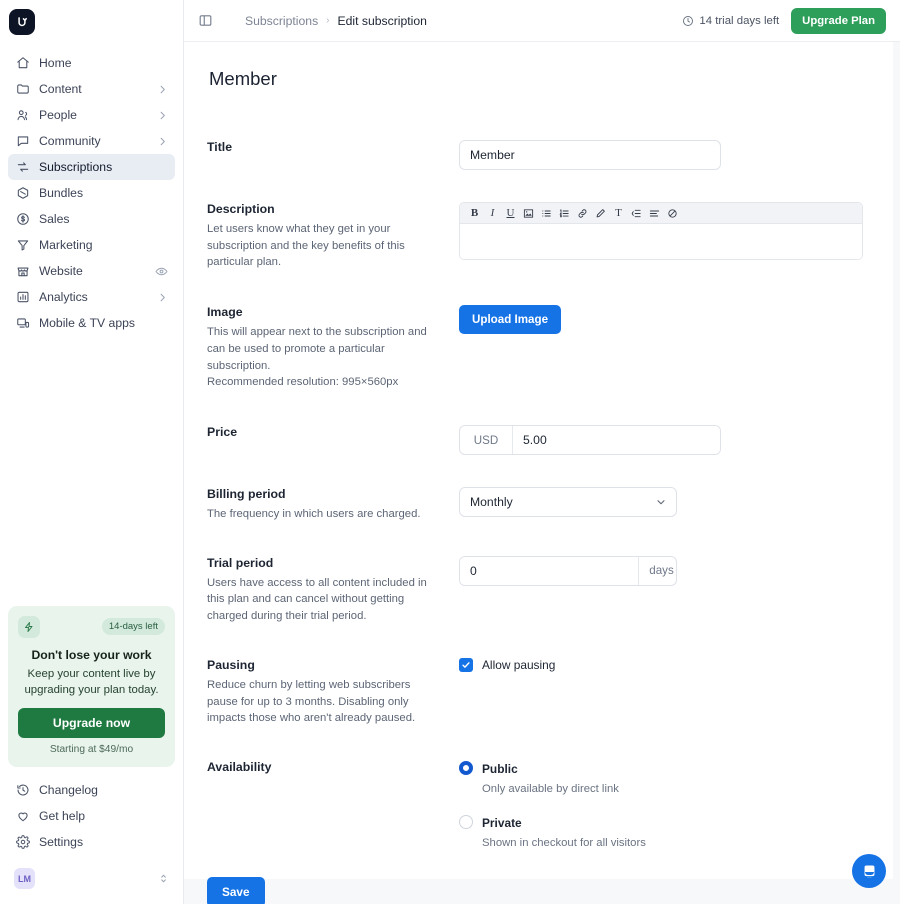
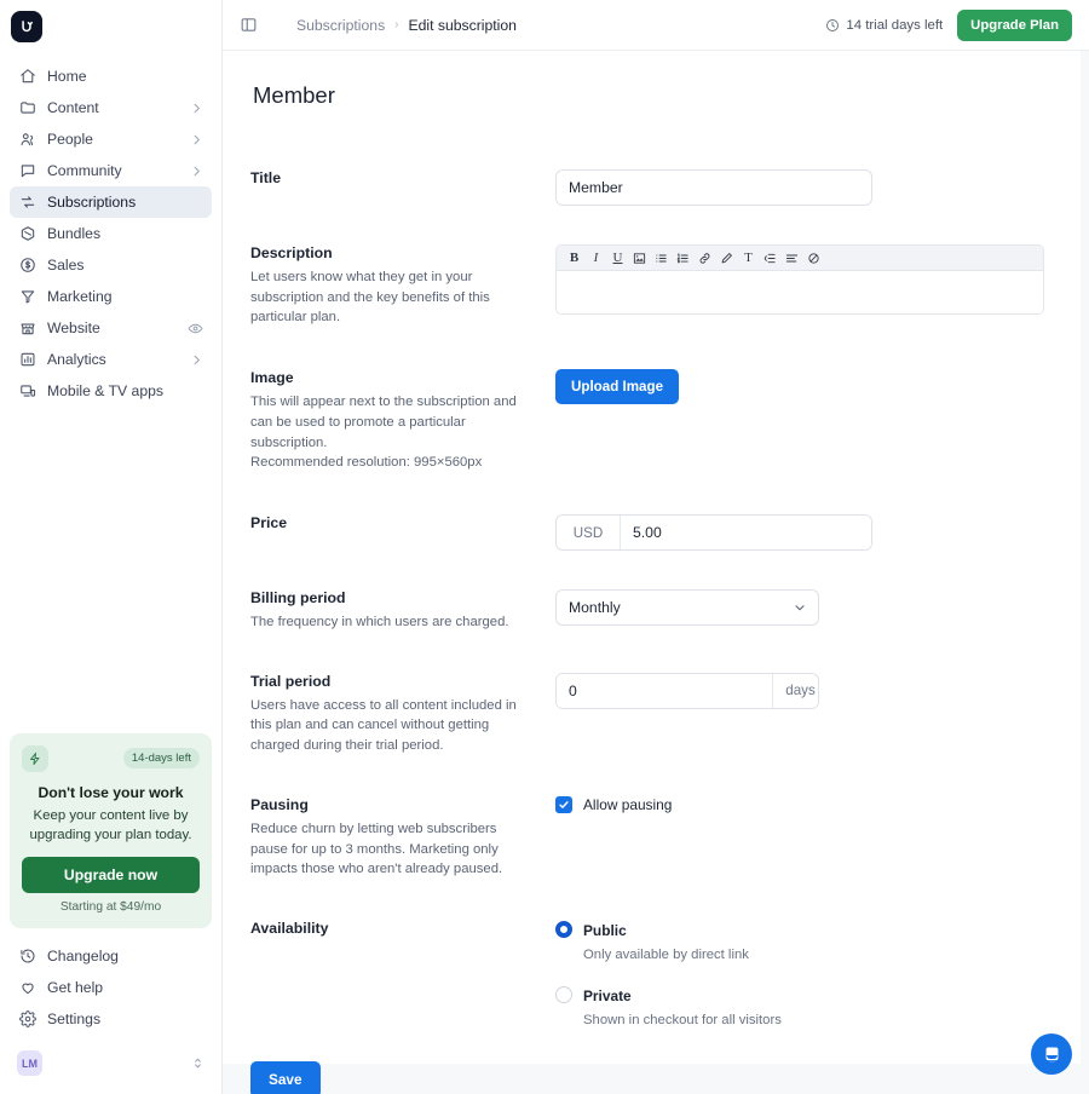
  Home
  Content
  People
  Community
  Subscriptions
  Bundles
  Sales
  Marketing
  Website
  Analytics
  Mobile & TV apps
  14-days left
  Don't lose your work
  Keep your content live by upgrading your plan today.
  Upgrade now
  Starting at $49/mo
  Changelog
  Get help
  Settings
  LM
  Subscriptions
  ›
  Edit subscription
  14 trial days left
  Upgrade Plan
  Member
  Title
  Member
  Description
  Let users know what they get in your subscription and the key benefits of this particular plan.
  B
  I
  U
  T
  Image
  This will appear next to the subscription and can be used to promote a particular subscription.
  Recommended resolution: 995×560px
  Upload Image
  Price
  USD
  5.00
  Billing period
  The frequency in which users are charged.
  Monthly
  Trial period
  Users have access to all content included in this plan and can cancel without getting charged during their trial period.
  0
  days
  Pausing
- Reduce churn by letting web subscribers pause for up to 3 months. Disabling only impacts those who aren't already paused.
+ Reduce churn by letting web subscribers pause for up to 3 months. Marketing only impacts those who aren't already paused.
  Allow pausing
  Availability
  Public
  Only available by direct link
  Private
  Shown in checkout for all visitors
  Save
